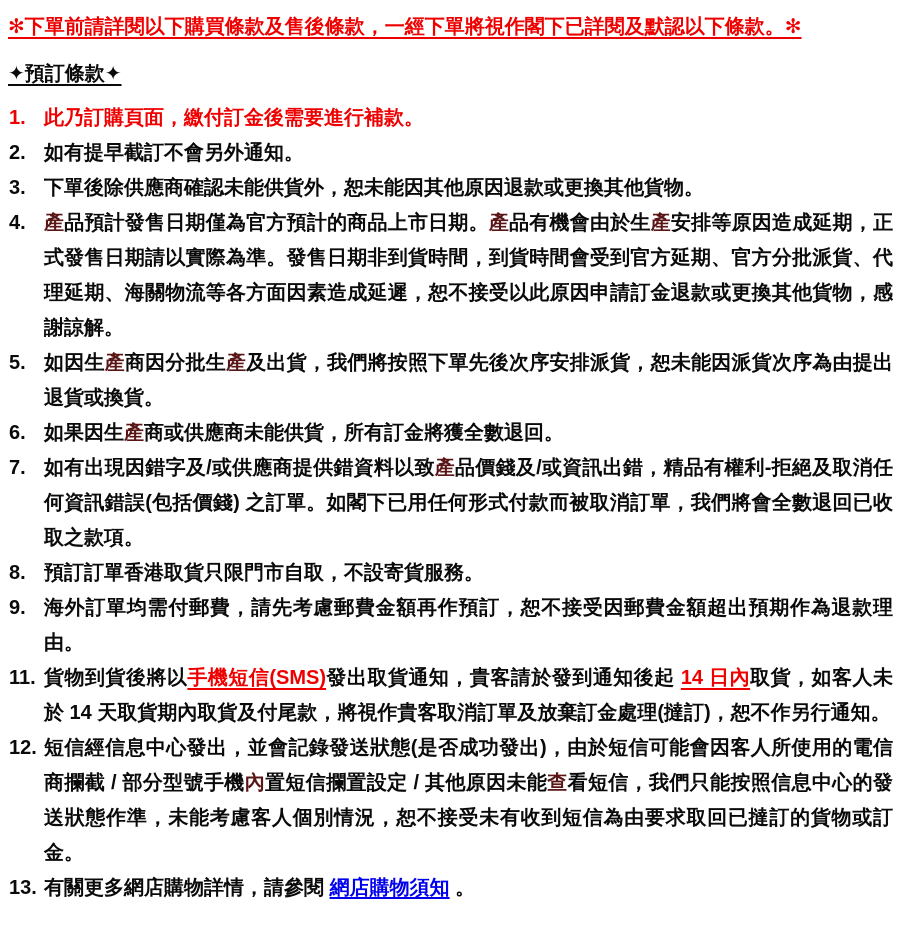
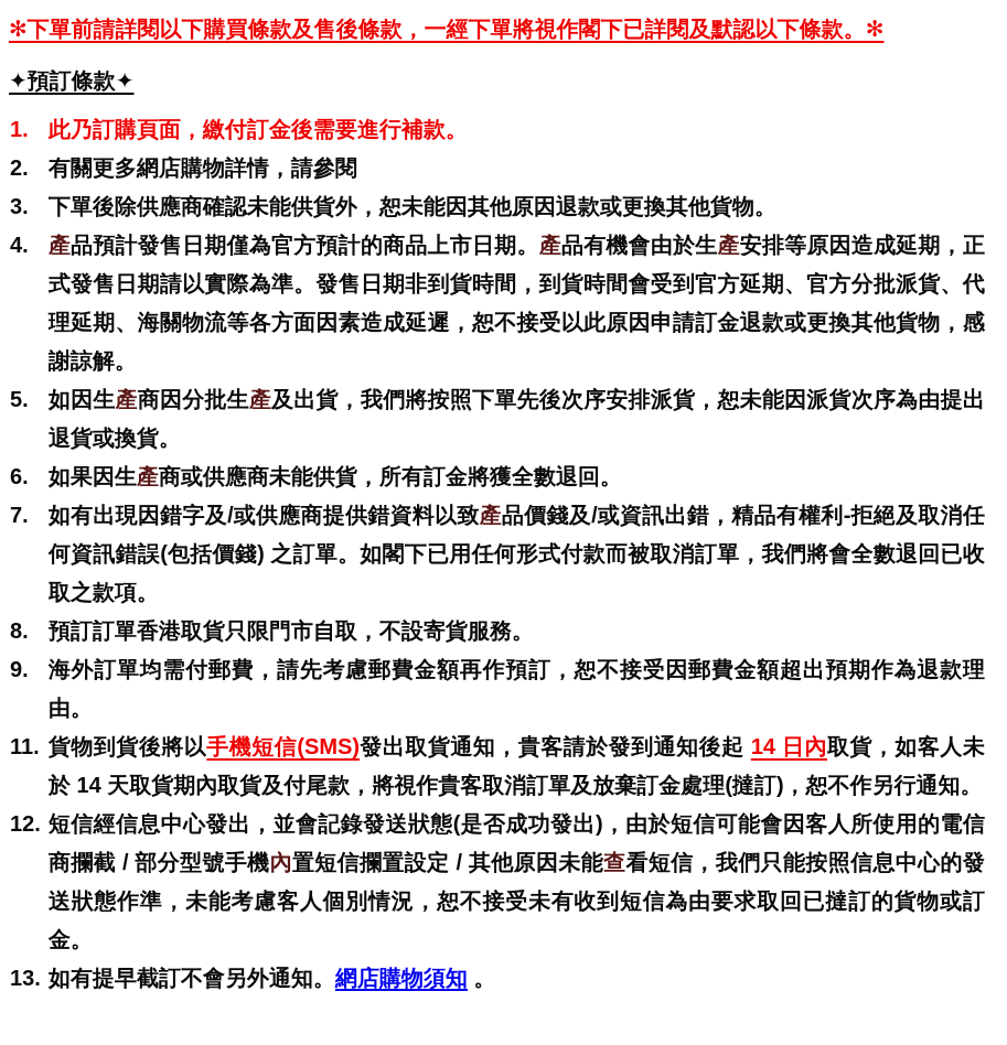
  ✻下單前請詳閱以下購買條款及售後條款，一經下單將視作閣下已詳閱及默認以下條款。✻
  ✦預訂條款✦
  1.
  此乃訂購頁面，繳付訂金後需要進行補款。
  2.
- 如有提早截訂不會另外通知。
+ 有關更多網店購物詳情，請參閱
  3.
  下單後除供應商確認未能供貨外，恕未能因其他原因退款或更換其他貨物。
  4.
  產品預計發售日期僅為官方預計的商品上市日期。產品有機會由於生產安排等原因造成延期，正式發售日期請以實際為準。發售日期非到貨時間，到貨時間會受到官方延期、官方分批派貨、代理延期、海關物流等各方面因素造成延遲，恕不接受以此原因申請訂金退款或更換其他貨物，感謝諒解。
  5.
  如因生產商因分批生產及出貨，我們將按照下單先後次序安排派貨，恕未能因派貨次序為由提出退貨或換貨。
  6.
  如果因生產商或供應商未能供貨，所有訂金將獲全數退回。
  7.
  如有出現因錯字及/或供應商提供錯資料以致產品價錢及/或資訊出錯，精品有權利-拒絕及取消任何資訊錯誤(包括價錢) 之訂單。如閣下已用任何形式付款而被取消訂單，我們將會全數退回已收取之款項。
  8.
  預訂訂單香港取貨只限門市自取，不設寄貨服務。
  9.
  海外訂單均需付郵費，請先考慮郵費金額再作預訂，恕不接受因郵費金額超出預期作為退款理由。
  11.
  貨物到貨後將以手機短信(SMS)發出取貨通知，貴客請於發到通知後起 14 日內取貨，如客人未於 14 天取貨期內取貨及付尾款，將視作貴客取消訂單及放棄訂金處理(撻訂)，恕不作另行通知。
  12.
  短信經信息中心發出，並會記錄發送狀態(是否成功發出)，由於短信可能會因客人所使用的電信商攔截 / 部分型號手機內置短信攔置設定 / 其他原因未能查看短信，我們只能按照信息中心的發送狀態作準，未能考慮客人個別情況，恕不接受未有收到短信為由要求取回已撻訂的貨物或訂金。
  13.
- 有關更多網店購物詳情，請參閱 網店購物須知 。
+ 如有提早截訂不會另外通知。網店購物須知 。
